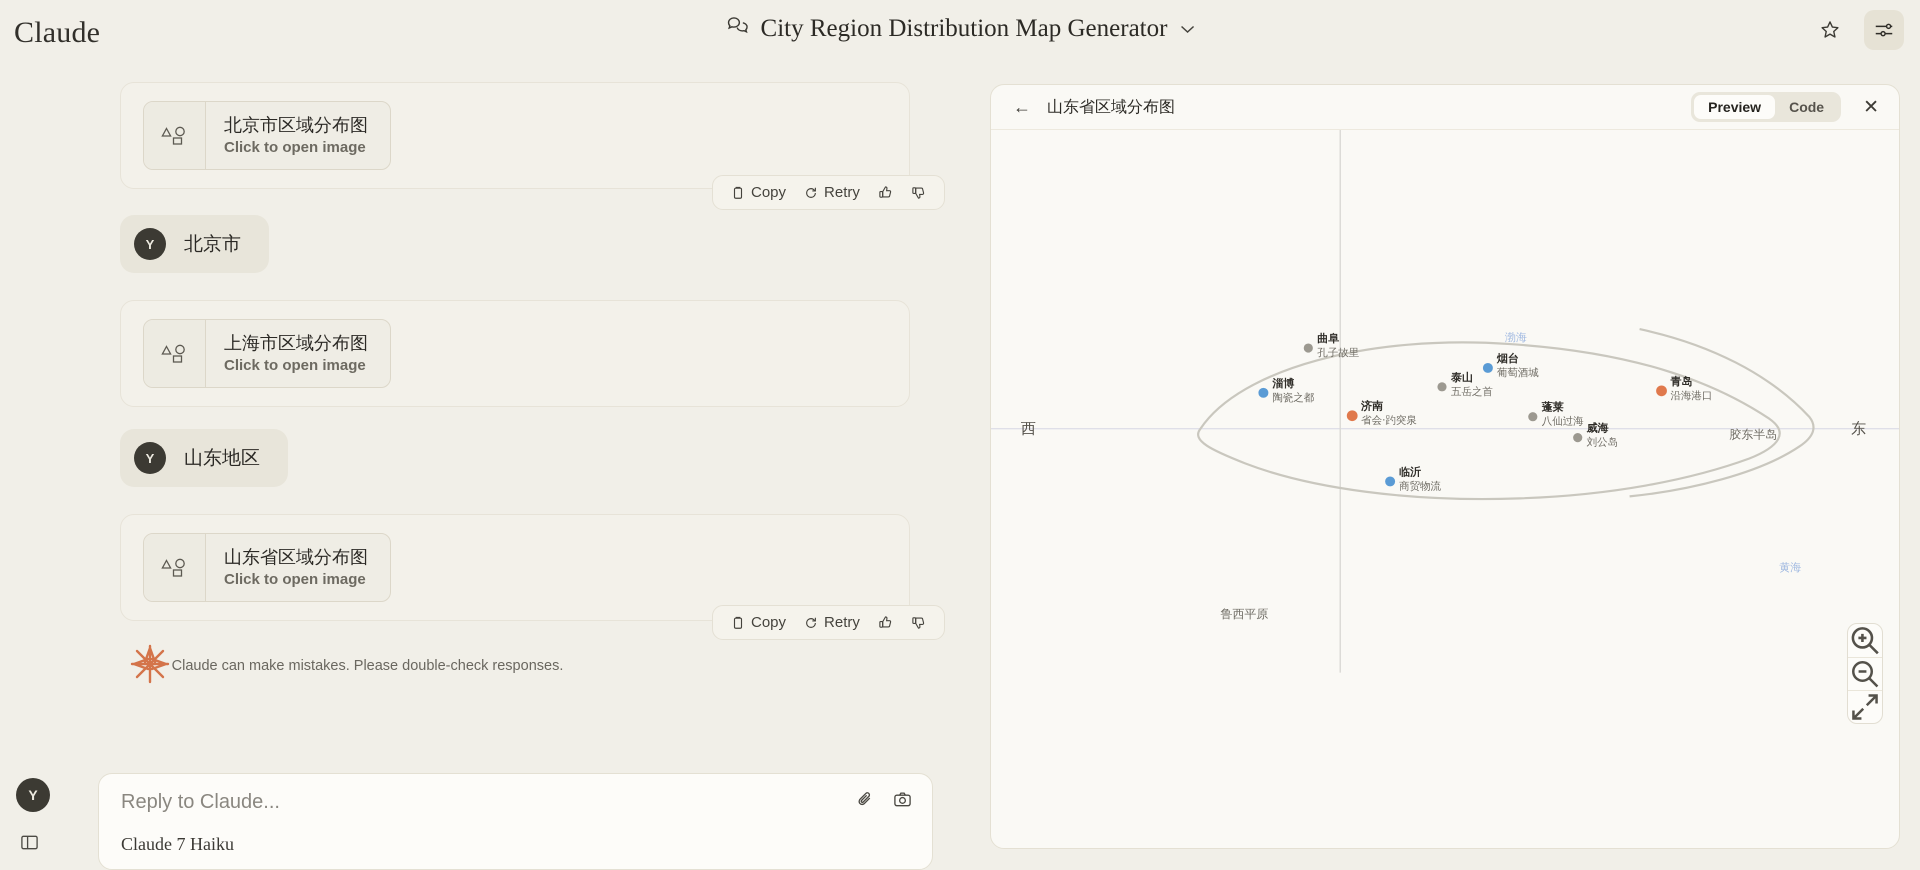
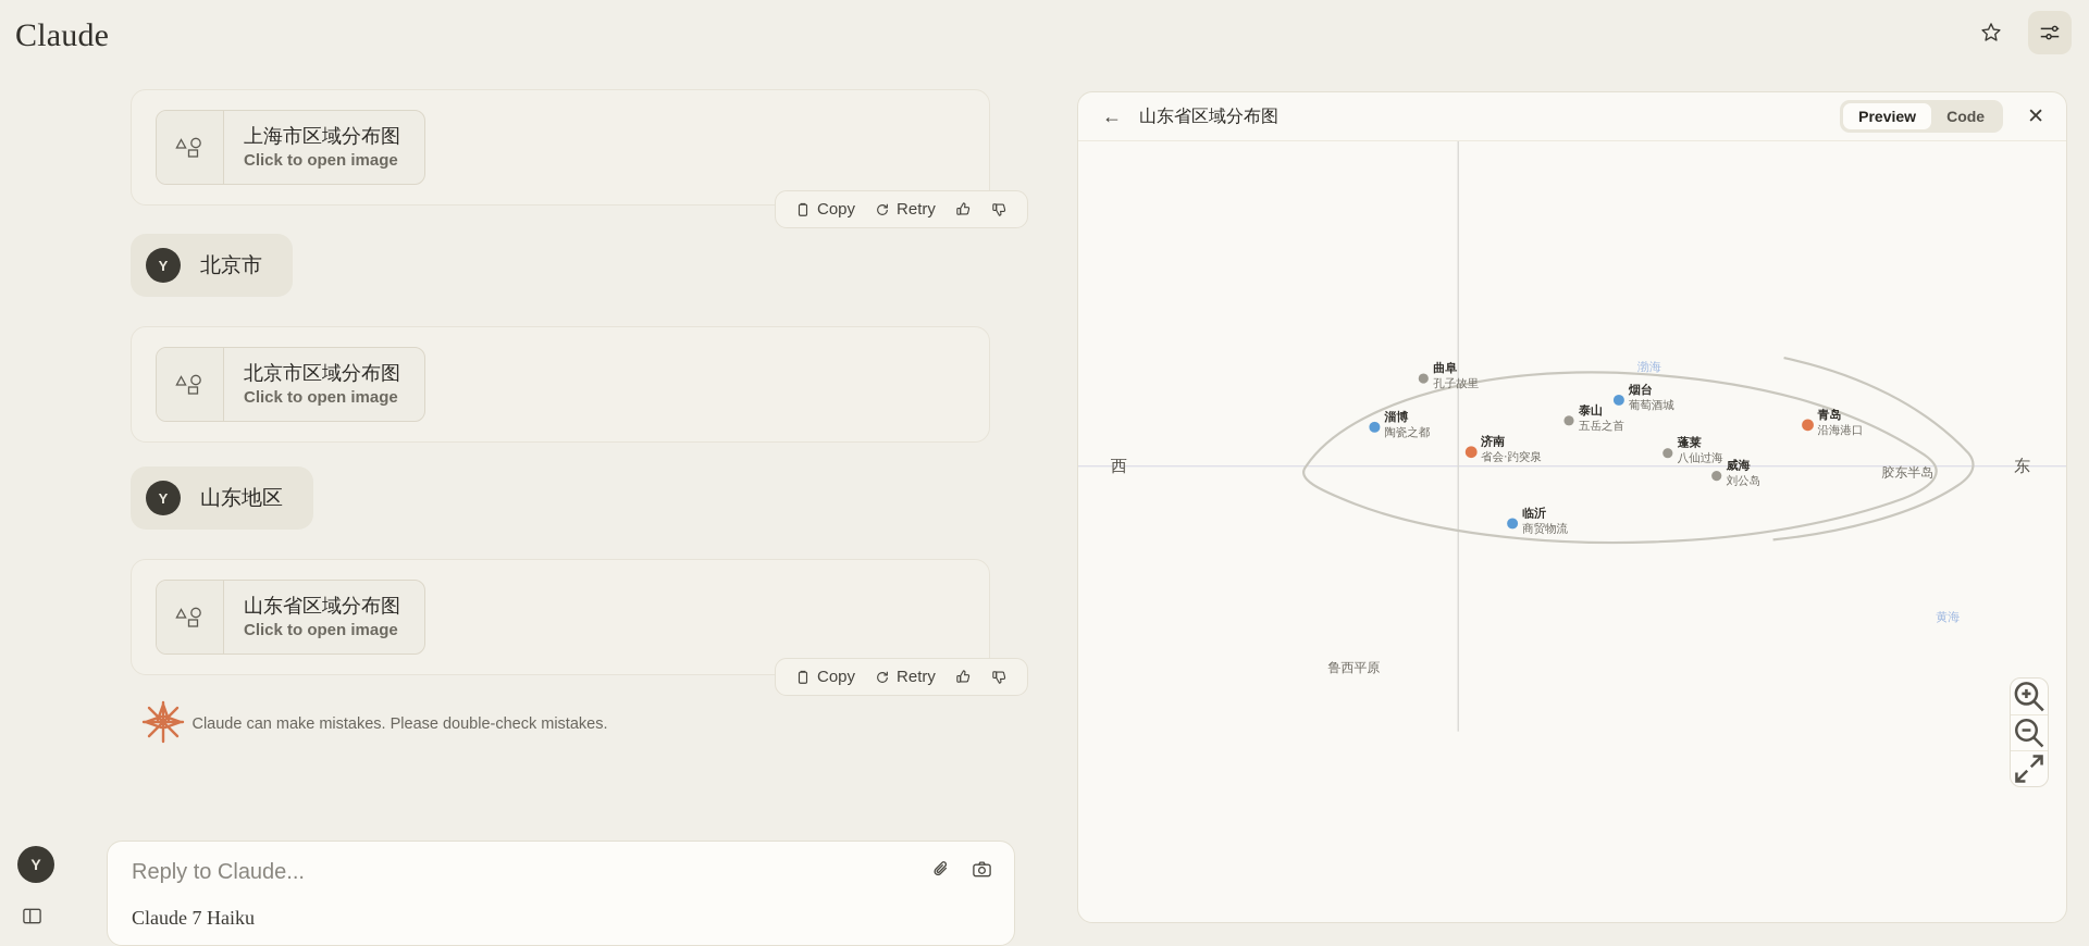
  Claude
- City Region Distribution Map Generator
- 北京市区域分布图
+ 上海市区域分布图
  Click to open image
  Copy
  Retry
  Y
  北京市
- 上海市区域分布图
+ 北京市区域分布图
  Click to open image
  Y
  山东地区
  山东省区域分布图
  Click to open image
  Copy
  Retry
- Claude can make mistakes. Please double-check responses.
+ Claude can make mistakes. Please double-check mistakes.
  Reply to Claude...
  Claude 7 Haiku
  Y
  ←
  山东省区域分布图
  Preview
  Code
  ✕
  西
  东
  渤海
  黄海
  胶东半岛
  鲁西平原
  淄博
  陶瓷之都
  曲阜
  孔子故里
  泰山
  五岳之首
  烟台
  葡萄酒城
  济南
  省会·趵突泉
  蓬莱
  八仙过海
  威海
  刘公岛
  青岛
  沿海港口
  临沂
  商贸物流
